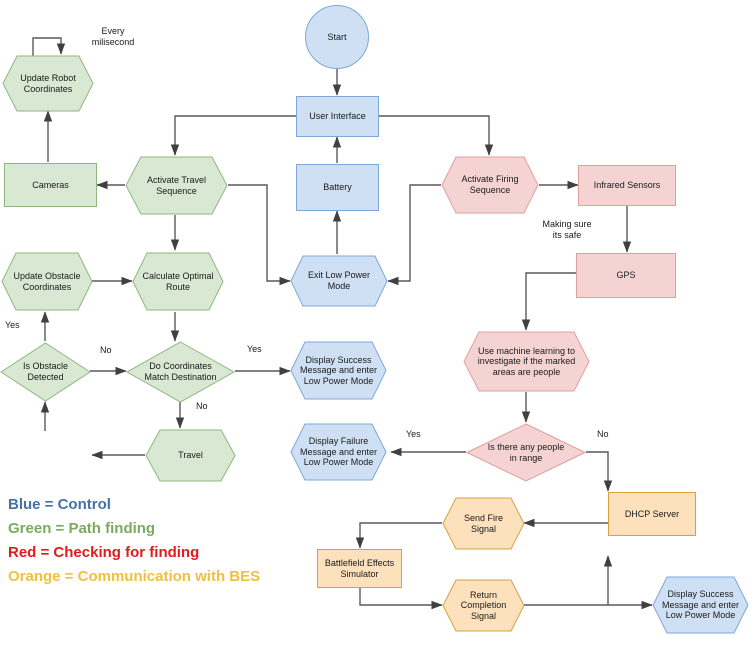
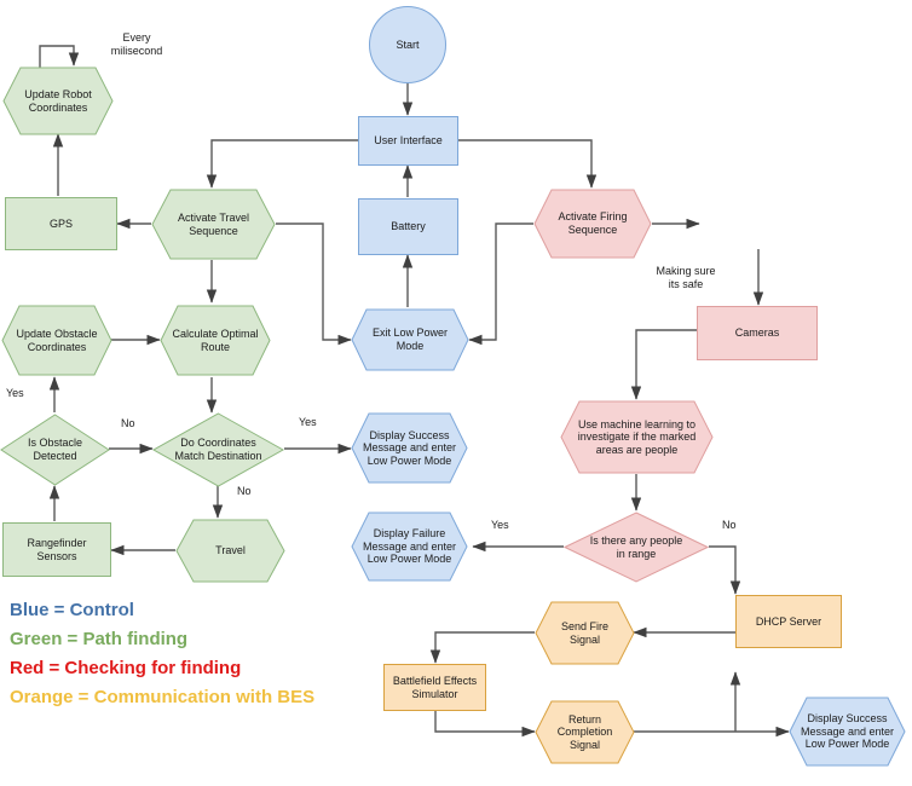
  Start
  User Interface
  Battery
  Exit Low Power
  Mode
  Update Robot
  Coordinates
- Cameras
+ GPS
  Activate Travel
  Sequence
  Update Obstacle
  Coordinates
  Calculate Optimal
  Route
  Is Obstacle
  Detected
  Do Coordinates
  Match Destination
+ Rangefinder
+ Sensors
  Travel
  Display Success
  Message and enter
  Low Power Mode
  Display Failure
  Message and enter
  Low Power Mode
  Activate Firing
  Sequence
- Infrared Sensors
- GPS
+ Cameras
  Use machine learning to
  investigate if the marked
  areas are people
  Is there any people
  in range
  DHCP Server
  Send Fire
  Signal
  Battlefield Effects
  Simulator
  Return Completion
  Signal
  Display Success
  Message and enter
  Low Power Mode
  Every
  milisecond
  Yes
  No
  Yes
  No
  Making sure
  its safe
  Yes
  No
  Blue = Control
  Green = Path finding
  Red = Checking for finding
  Orange = Communication with BES
